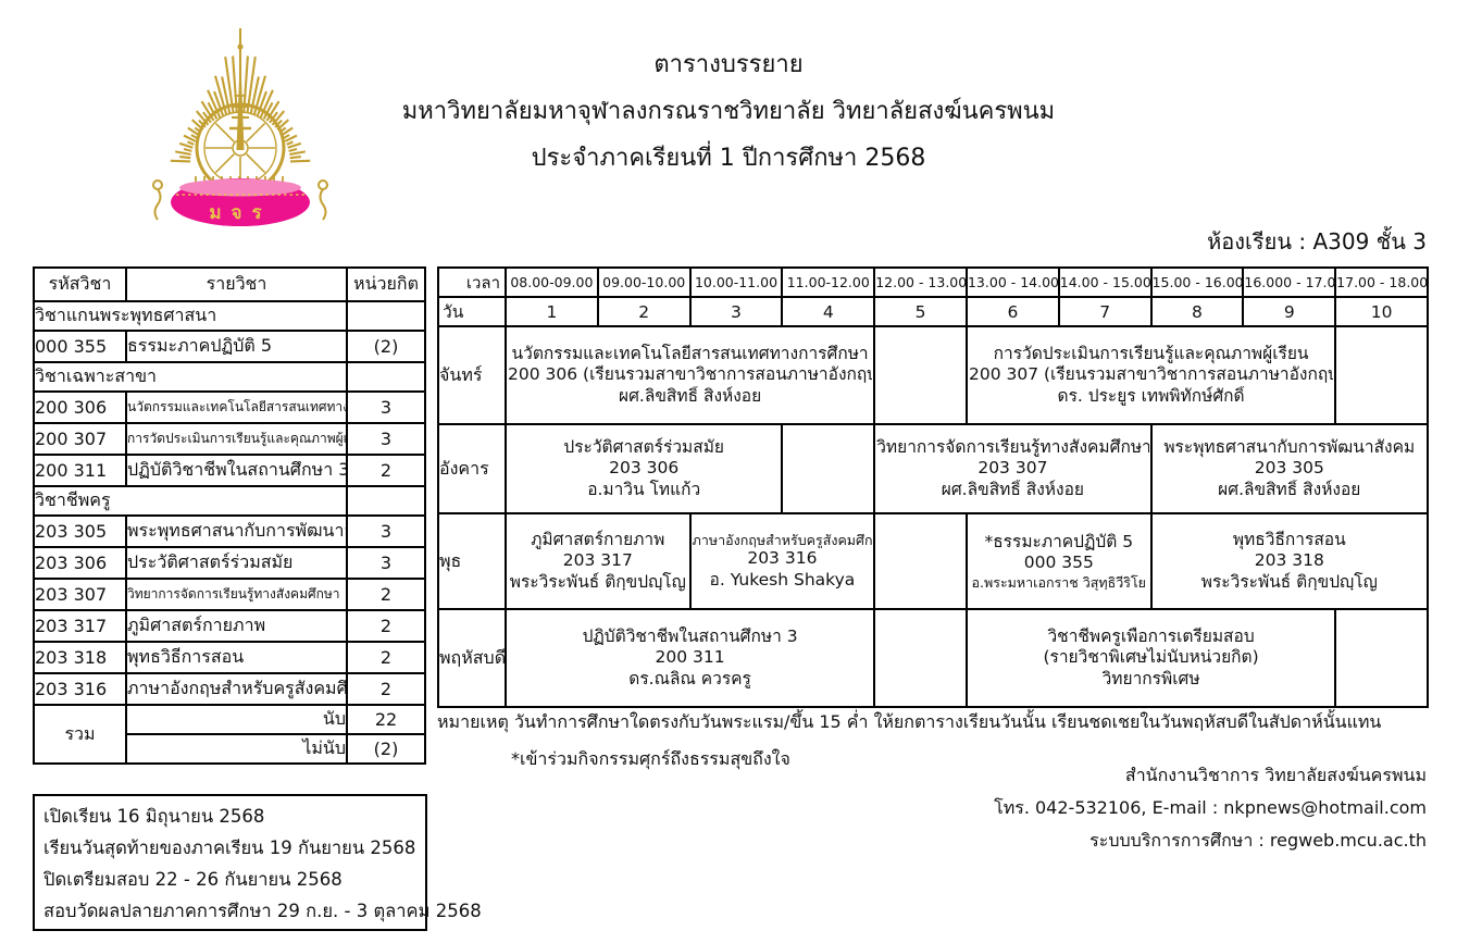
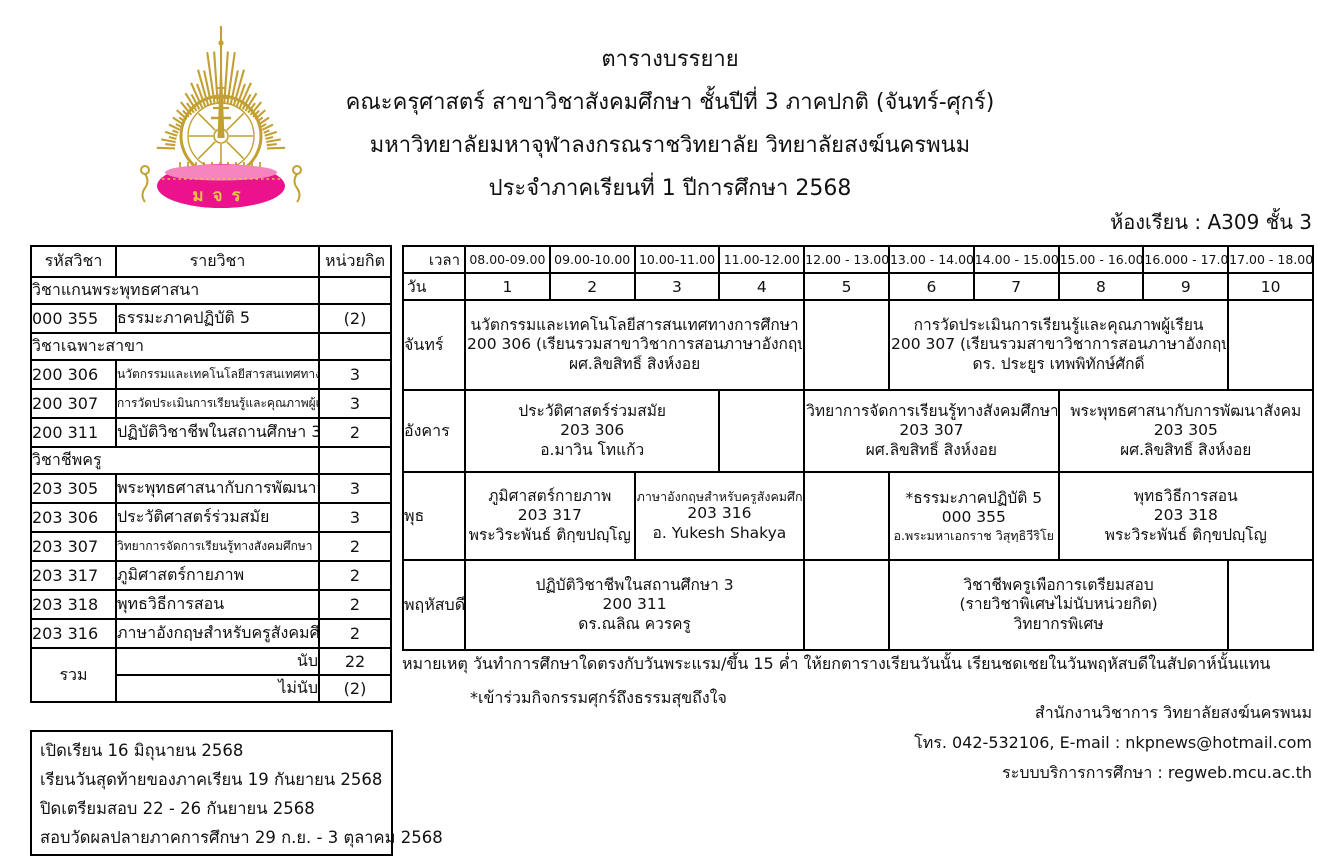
  มจร
  ตารางบรรยาย
+ คณะครุศาสตร์ สาขาวิชาสังคมศึกษา ชั้นปีที่ 3 ภาคปกติ (จันทร์-ศุกร์)
  มหาวิทยาลัยมหาจุฬาลงกรณราชวิทยาลัย วิทยาลัยสงฆ์นครพนม
  ประจำภาคเรียนที่ 1 ปีการศึกษา 2568
  ห้องเรียน : A309 ชั้น 3
  รหัสวิชา	รายวิชา	หน่วยกิต
  วิชาแกนพระพุทธศาสนา
  000 355	ธรรมะภาคปฏิบัติ 5	(2)
  วิชาเฉพาะสาขา
  200 306	นวัตกรรมและเทคโนโลยีสารสนเทศทาง	3
  200 307	การวัดประเมินการเรียนรู้และคุณภาพผู้เ	3
  200 311	ปฏิบัติวิชาชีพในสถานศึกษา 3	2
  วิชาชีพครู
  203 305	พระพุทธศาสนากับการพัฒนา	3
  203 306	ประวัติศาสตร์ร่วมสมัย	3
  203 307	วิทยาการจัดการเรียนรู้ทางสังคมศึกษา	2
  203 317	ภูมิศาสตร์กายภาพ	2
  203 318	พุทธวิธีการสอน	2
  203 316	ภาษาอังกฤษสำหรับครูสังคมศึ	2
  รวม	นับ	22
  ไม่นับ	(2)
  เวลา	08.00-09.00	09.00-10.00	10.00-11.00	11.00-12.00	12.00 - 13.00	13.00 - 14.00	14.00 - 15.00	15.00 - 16.00	16.000 - 17.0	17.00 - 18.00
  วัน	1	2	3	4	5	6	7	8	9	10
  จันทร์	นวัตกรรมและเทคโนโลยีสารสนเทศทางการศึกษา200 306 (เรียนรวมสาขาวิชาการสอนภาษาอังกฤผศ.ลิขสิทธิ์ สิงห์งอย		การวัดประเมินการเรียนรู้และคุณภาพผู้เรียน200 307 (เรียนรวมสาขาวิชาการสอนภาษาอังกฤดร. ประยูร เทพพิทักษ์ศักดิ์
  อังคาร	ประวัติศาสตร์ร่วมสมัย203 306อ.มาวิน โทแก้ว		วิทยาการจัดการเรียนรู้ทางสังคมศึกษา203 307ผศ.ลิขสิทธิ์ สิงห์งอย	พระพุทธศาสนากับการพัฒนาสังคม203 305ผศ.ลิขสิทธิ์ สิงห์งอย
  พุธ	ภูมิศาสตร์กายภาพ203 317พระวิระพันธ์ ติกฺขปญฺโญ	ภาษาอังกฤษสำหรับครูสังคมศึก203 316อ. Yukesh Shakya		*ธรรมะภาคปฏิบัติ 5000 355อ.พระมหาเอกราช วิสุทฺธิวีริโย	พุทธวิธีการสอน203 318พระวิระพันธ์ ติกฺขปญฺโญ
  พฤหัสบดี	ปฏิบัติวิชาชีพในสถานศึกษา 3200 311ดร.ณลิณ ควรครู		วิชาชีพครูเพื่อการเตรียมสอบ(รายวิชาพิเศษไม่นับหน่วยกิต)วิทยากรพิเศษ
  หมายเหตุ วันทำการศึกษาใดตรงกับวันพระแรม/ขึ้น 15 ค่ำ ให้ยกตารางเรียนวันนั้น เรียนชดเชยในวันพฤหัสบดีในสัปดาห์นั้นแทน
  *เข้าร่วมกิจกรรมศุกร์ถึงธรรมสุขถึงใจ
  สำนักงานวิชาการ วิทยาลัยสงฆ์นครพนม
  โทร. 042-532106, E-mail : nkpnews@hotmail.com
  ระบบบริการการศึกษา : regweb.mcu.ac.th
  เปิดเรียน 16 มิถุนายน 2568
  เรียนวันสุดท้ายของภาคเรียน 19 กันยายน 2568
  ปิดเตรียมสอบ 22 - 26 กันยายน 2568
  สอบวัดผลปลายภาคการศึกษา 29 ก.ย. - 3 ตุลาคม 2568
